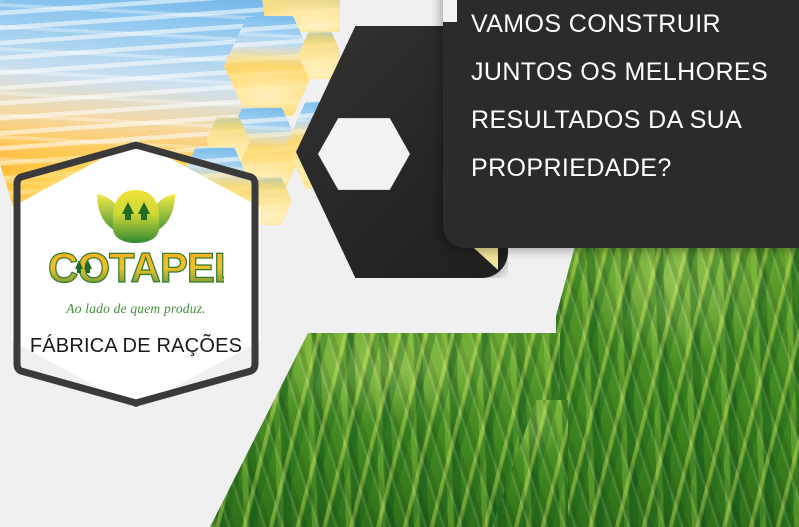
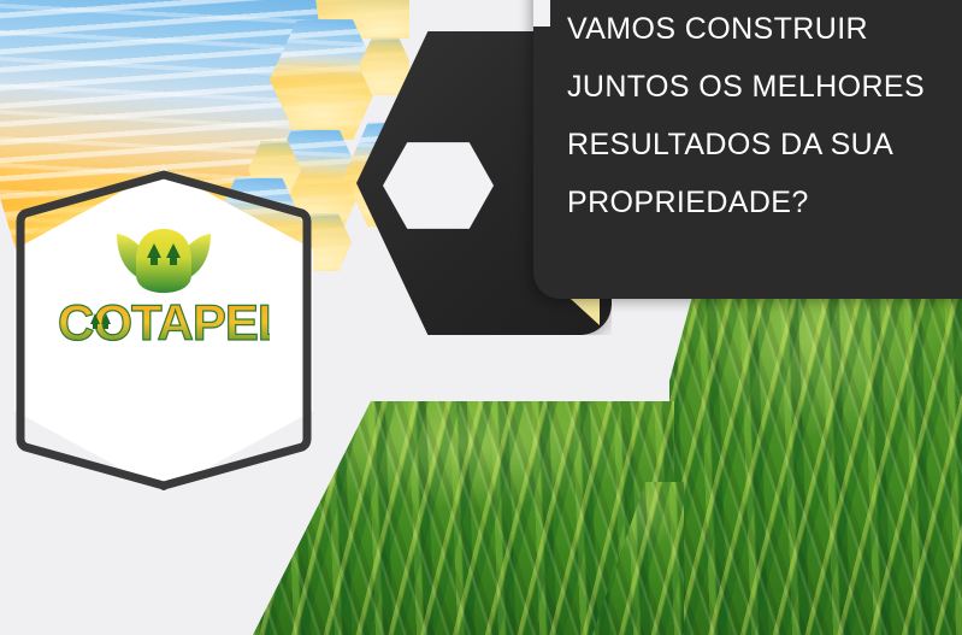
  VAMOS CONSTRUIR
  JUNTOS OS MELHORES
  RESULTADOS DA SUA
  PROPRIEDADE?
  COTAPE
- Ao lado de quem produz.
- FÁBRICA DE RAÇÕES
